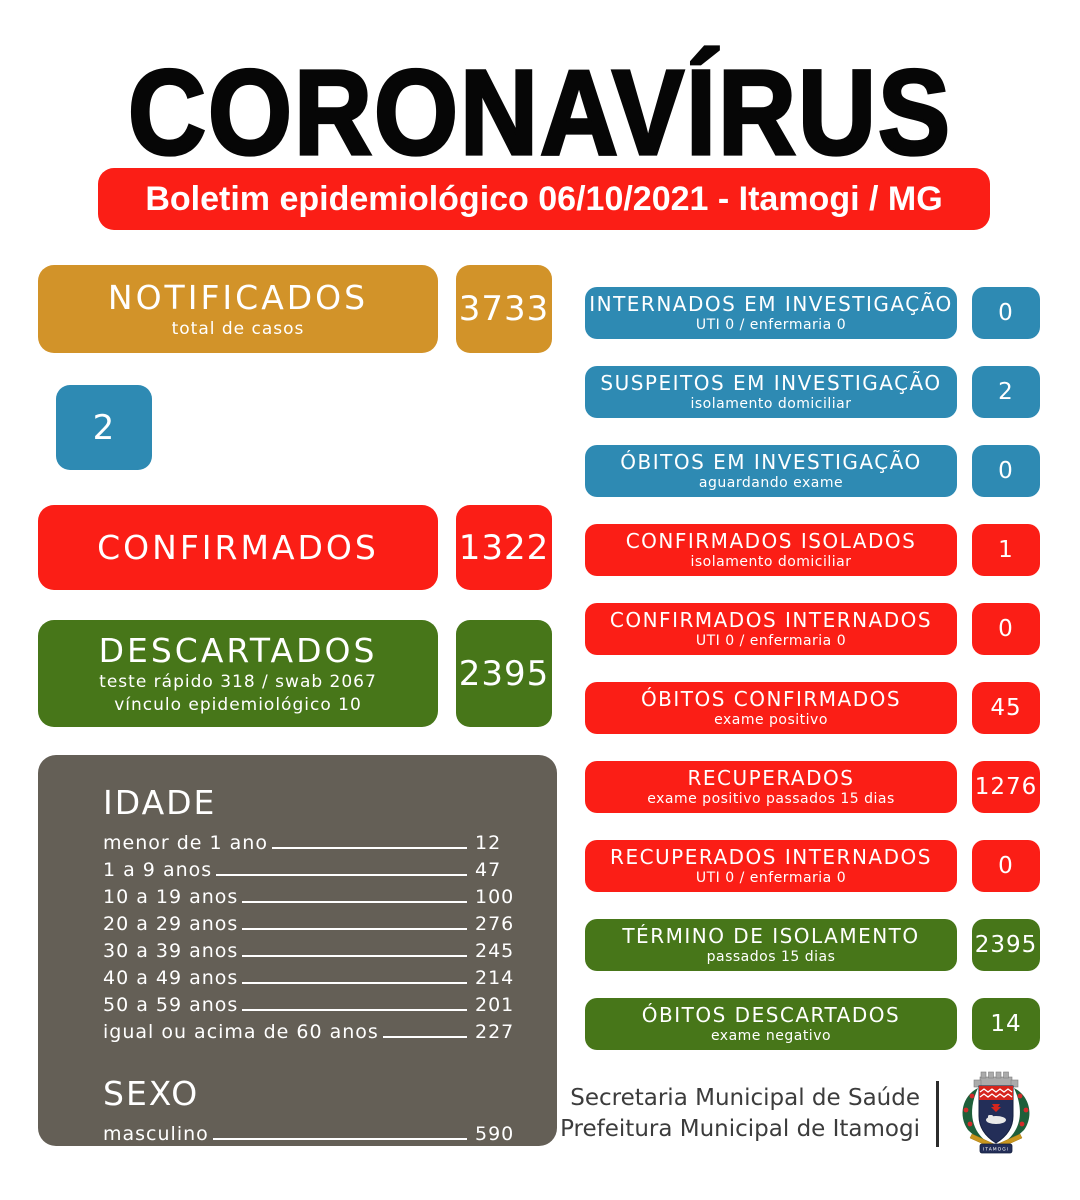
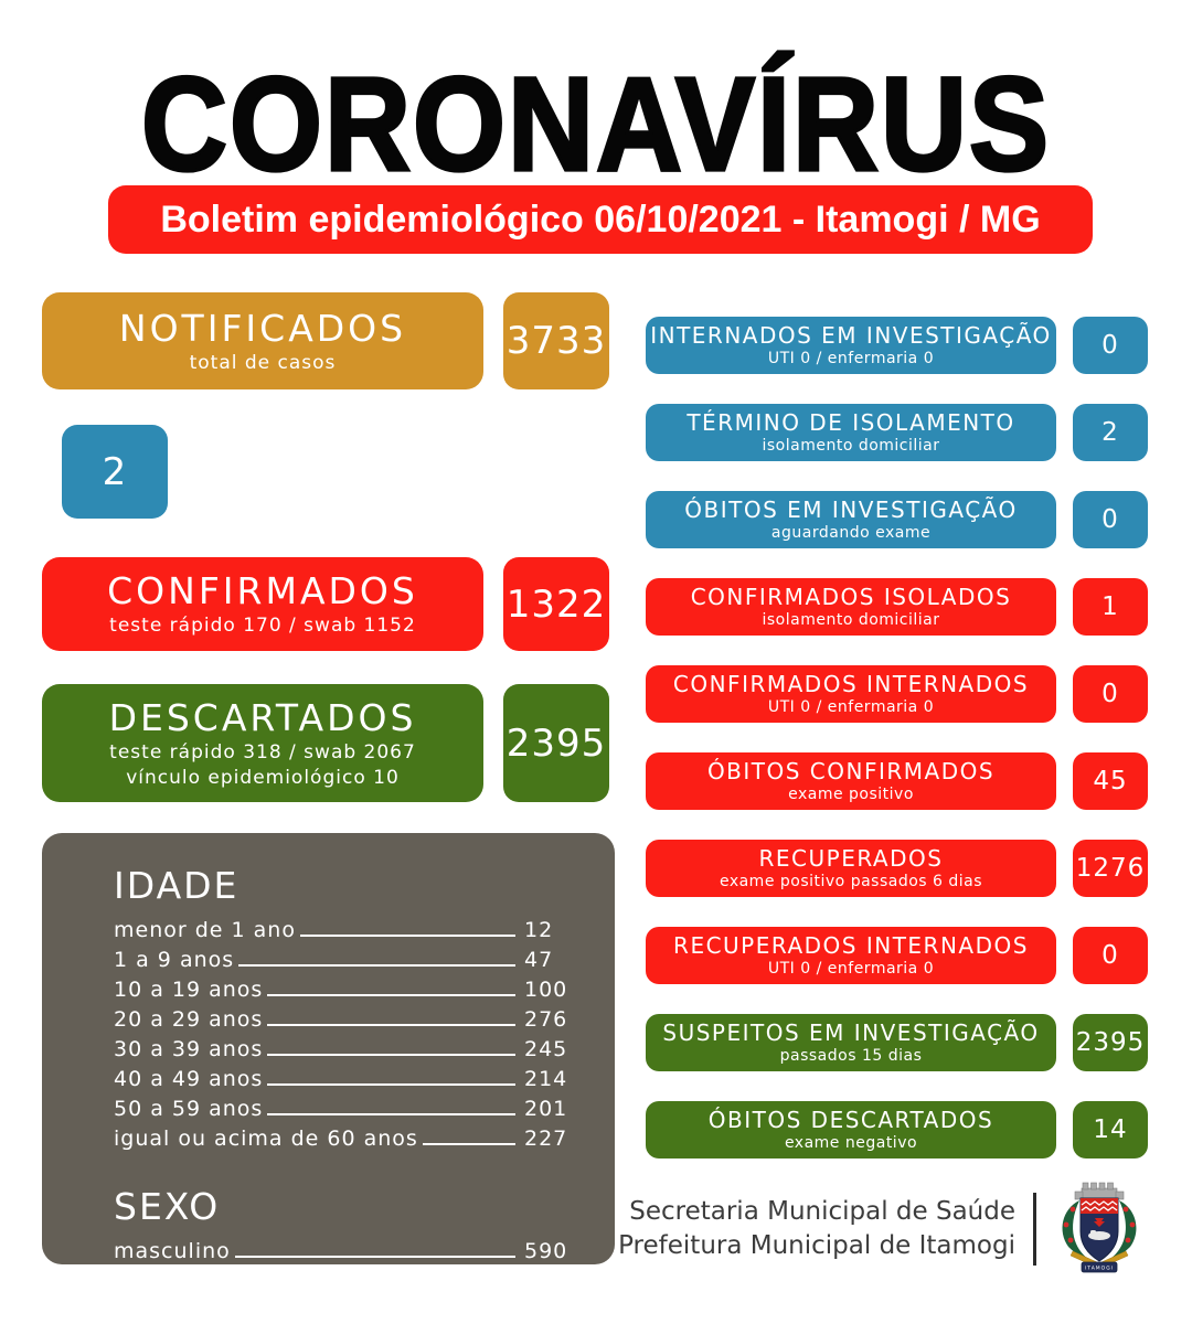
  CORONAVÍRUS
  Boletim epidemiológico 06/10/2021 - Itamogi / MG
  NOTIFICADOS
  total de casos
  3733
  2
  CONFIRMADOS
+ teste rápido 170 / swab 1152
  1322
  DESCARTADOS
  teste rápido 318 / swab 2067
  vínculo epidemiológico 10
  2395
  IDADE
  menor de 1 ano
  12
  1 a 9 anos
  47
  10 a 19 anos
  100
  20 a 29 anos
  276
  30 a 39 anos
  245
  40 a 49 anos
  214
  50 a 59 anos
  201
  igual ou acima de 60 anos
  227
  SEXO
  masculino
  590
  INTERNADOS EM INVESTIGAÇÃO
  UTI 0 / enfermaria 0
  0
- SUSPEITOS EM INVESTIGAÇÃO
+ TÉRMINO DE ISOLAMENTO
  isolamento domiciliar
  2
  ÓBITOS EM INVESTIGAÇÃO
  aguardando exame
  0
  CONFIRMADOS ISOLADOS
  isolamento domiciliar
  1
  CONFIRMADOS INTERNADOS
  UTI 0 / enfermaria 0
  0
  ÓBITOS CONFIRMADOS
  exame positivo
  45
  RECUPERADOS
- exame positivo passados 15 dias
+ exame positivo passados 6 dias
  1276
  RECUPERADOS INTERNADOS
  UTI 0 / enfermaria 0
  0
- TÉRMINO DE ISOLAMENTO
+ SUSPEITOS EM INVESTIGAÇÃO
  passados 15 dias
  2395
  ÓBITOS DESCARTADOS
  exame negativo
  14
  Secretaria Municipal de Saúde
  Prefeitura Municipal de Itamogi
